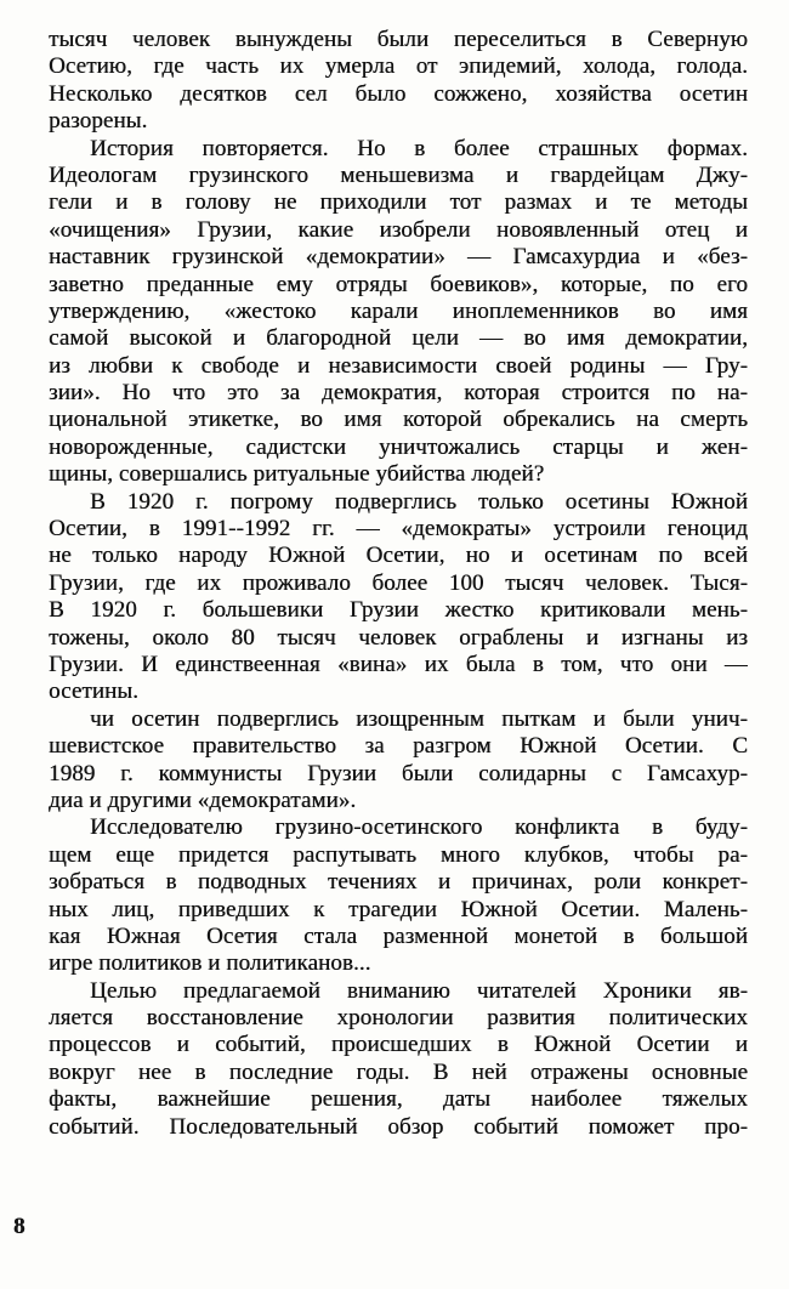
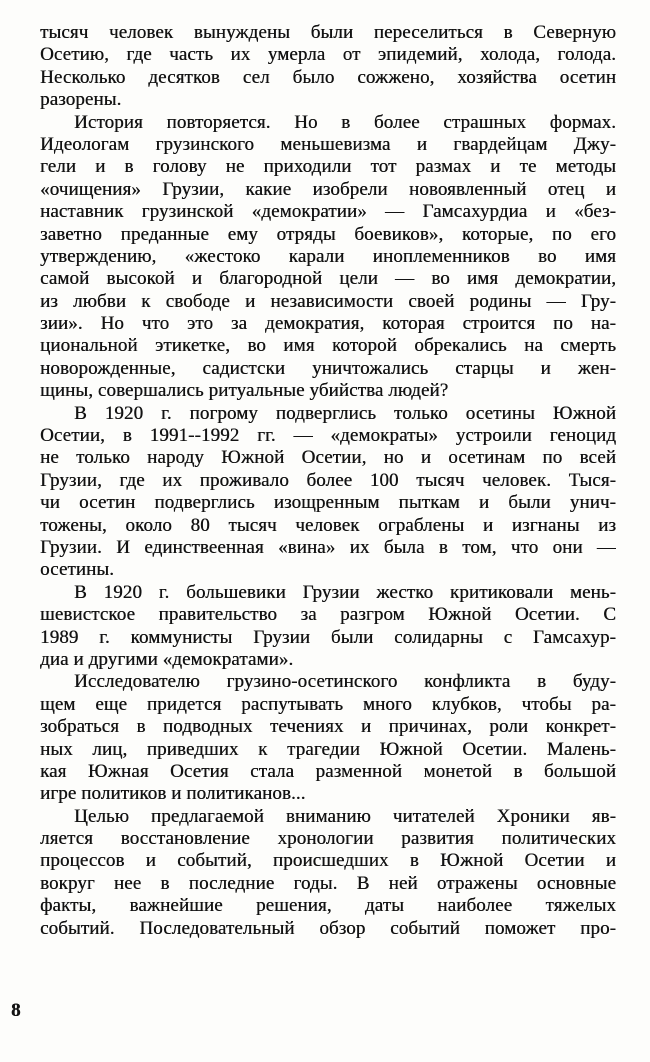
  тысяч человек вынуждены были переселиться в Северную
  Осетию, где часть их умерла от эпидемий, холода, голода.
  Несколько десятков сел было сожжено, хозяйства осетин
  разорены.
  История повторяется. Но в более страшных формах.
  Идеологам грузинского меньшевизма и гвардейцам Джу-
  гели и в голову не приходили тот размах и те методы
  «очищения» Грузии, какие изобрели новоявленный отец и
  наставник грузинской «демократии» — Гамсахурдиа и «без-
  заветно преданные ему отряды боевиков», которые, по его
  утверждению, «жестоко карали иноплеменников во имя
  самой высокой и благородной цели — во имя демократии,
  из любви к свободе и независимости своей родины — Гру-
  зии». Но что это за демократия, которая строится по на-
  циональной этикетке, во имя которой обрекались на смерть
  новорожденные, садистски уничтожались старцы и жен-
  щины, совершались ритуальные убийства людей?
  В 1920 г. погрому подверглись только осетины Южной
  Осетии, в 1991--1992 гг. — «демократы» устроили геноцид
  не только народу Южной Осетии, но и осетинам по всей
  Грузии, где их проживало более 100 тысяч человек. Тыся-
- В 1920 г. большевики Грузии жестко критиковали мень-
+ чи осетин подверглись изощренным пыткам и были унич-
  тожены, около 80 тысяч человек ограблены и изгнаны из
  Грузии. И единствеенная «вина» их была в том, что они —
  осетины.
- чи осетин подверглись изощренным пыткам и были унич-
+ В 1920 г. большевики Грузии жестко критиковали мень-
  шевистское правительство за разгром Южной Осетии. С
  1989 г. коммунисты Грузии были солидарны с Гамсахур-
  диа и другими «демократами».
  Исследователю грузино-осетинского конфликта в буду-
  щем еще придется распутывать много клубков, чтобы ра-
  зобраться в подводных течениях и причинах, роли конкрет-
  ных лиц, приведших к трагедии Южной Осетии. Малень-
  кая Южная Осетия стала разменной монетой в большой
  игре политиков и политиканов...
  Целью предлагаемой вниманию читателей Хроники яв-
  ляется восстановление хронологии развития политических
  процессов и событий, происшедших в Южной Осетии и
  вокруг нее в последние годы. В ней отражены основные
  факты, важнейшие решения, даты наиболее тяжелых
  событий. Последовательный обзор событий поможет про-
  8
